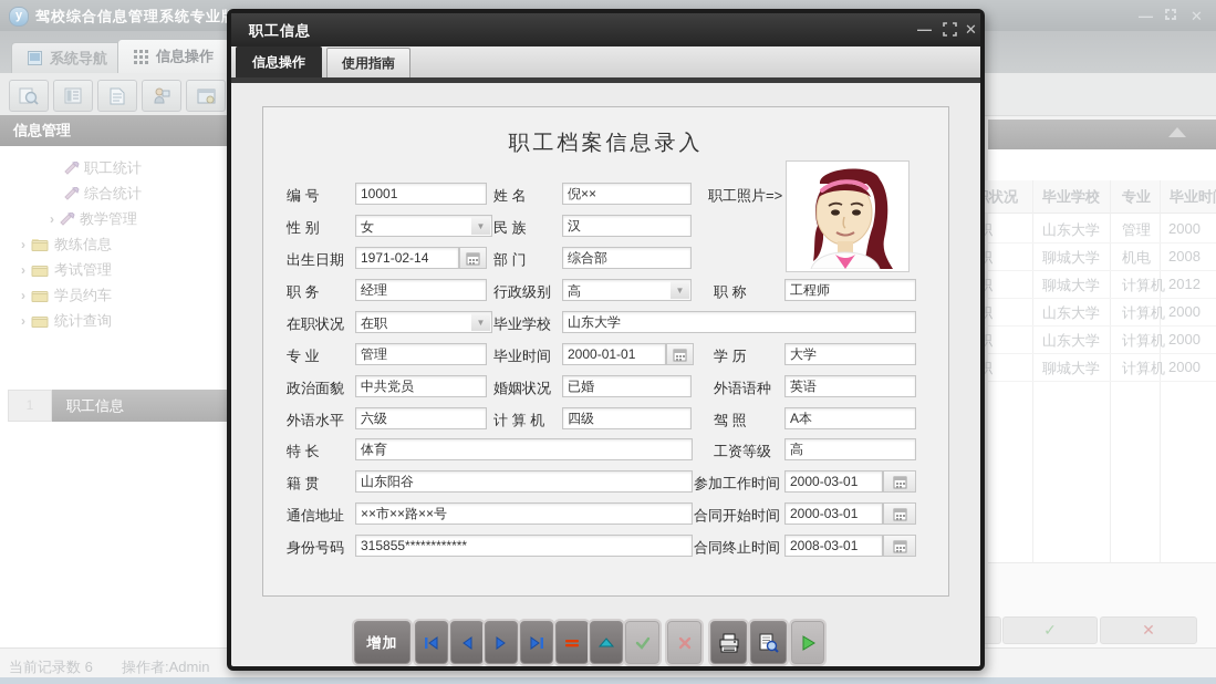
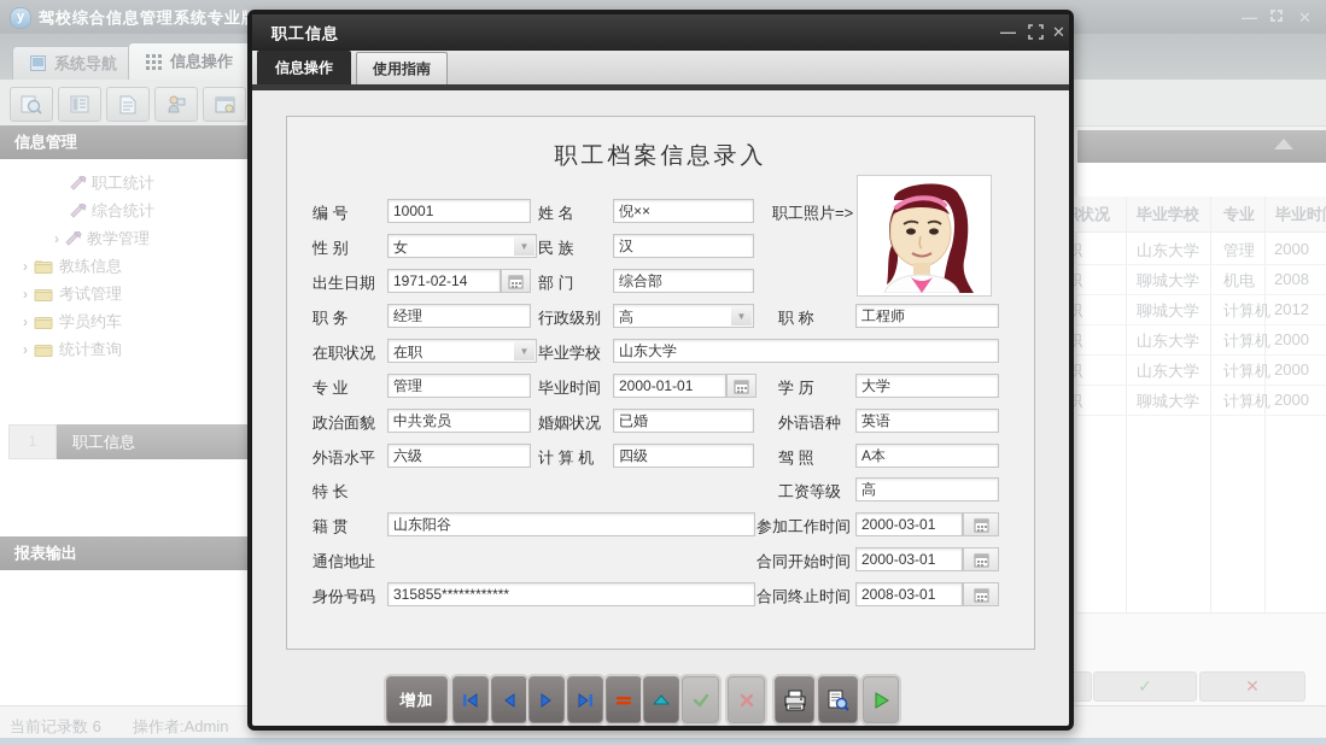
  y
  驾校综合信息管理系统专业
  —
  ✕
  系统导航
  信息操作
  信息管理
  职工统计
  综合统计
  ›
  教学管理
  ›
  教练信息
  ›
  考试管理
  ›
  学员约车
  ›
  统计查询
  职工信息
+ 报表输出
  当前记录数 6
  操作者:Admin
  毕业学校
  专业
  毕业时
  山东大学
  管理
  2000
  聊城大学
  机电
  2008
  聊城大学
  计算机
  2012
  山东大学
  计算机
  2000
  山东大学
  计算机
  2000
  聊城大学
  计算机
  2000
  ✓
  ✕
  职工信息
  —
  ✕
  信息操作
  使用指南
  职工档案信息录入
  编 号
  10001
  姓 名
  倪××
  职工照片=>
  性 别
  女
  ▼
  民 族
  汉
  出生日期
  1971-02-14
  部 门
  综合部
  职 务
  经理
  行政级别
  高
  ▼
  职 称
  工程师
  在职状况
  在职
  ▼
  毕业学校
  山东大学
  专 业
  管理
  毕业时间
  2000-01-01
  学 历
  大学
  政治面貌
  中共党员
  婚姻状况
  已婚
  外语语种
  英语
  外语水平
  六级
  计 算 机
  四级
  驾 照
  A本
  特 长
- 体育
  工资等级
  高
  籍 贯
  山东阳谷
  参加工作时间
  2000-03-01
  通信地址
- ××市××路××号
  合同开始时间
  2000-03-01
  身份号码
  315855************
  合同终止时间
  2008-03-01
  增加
